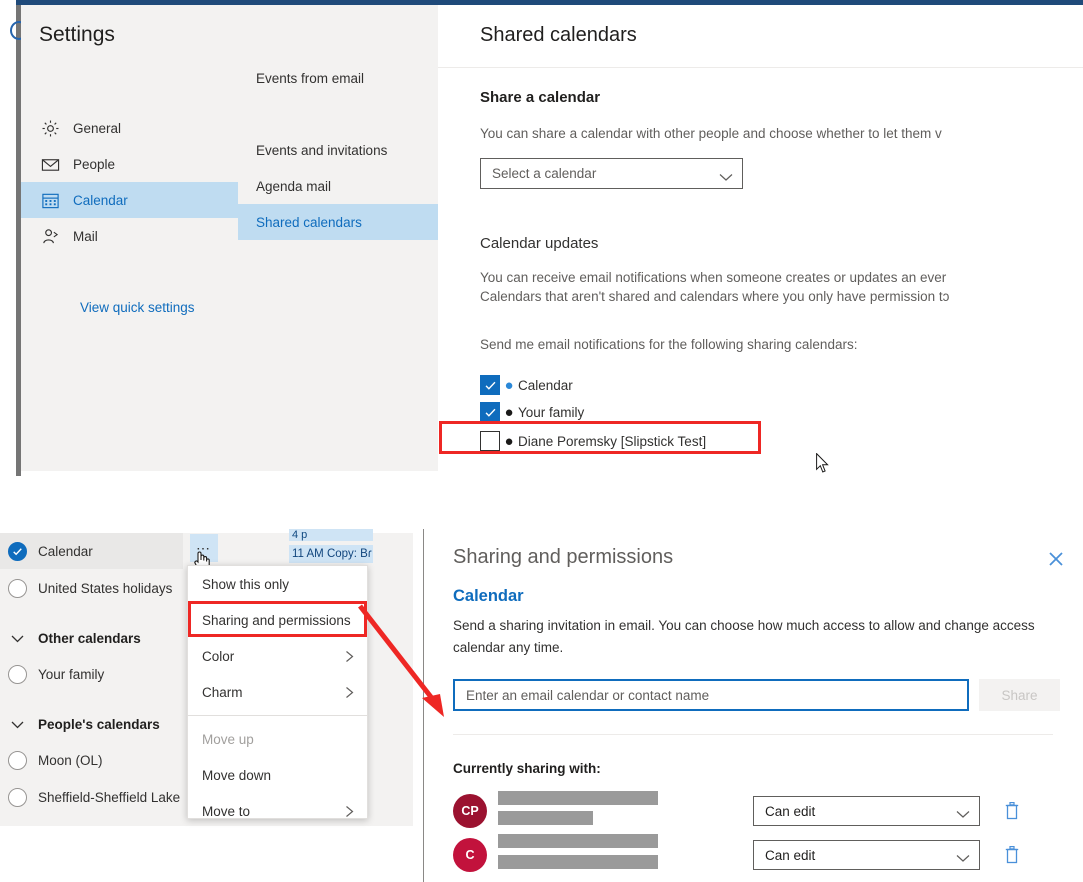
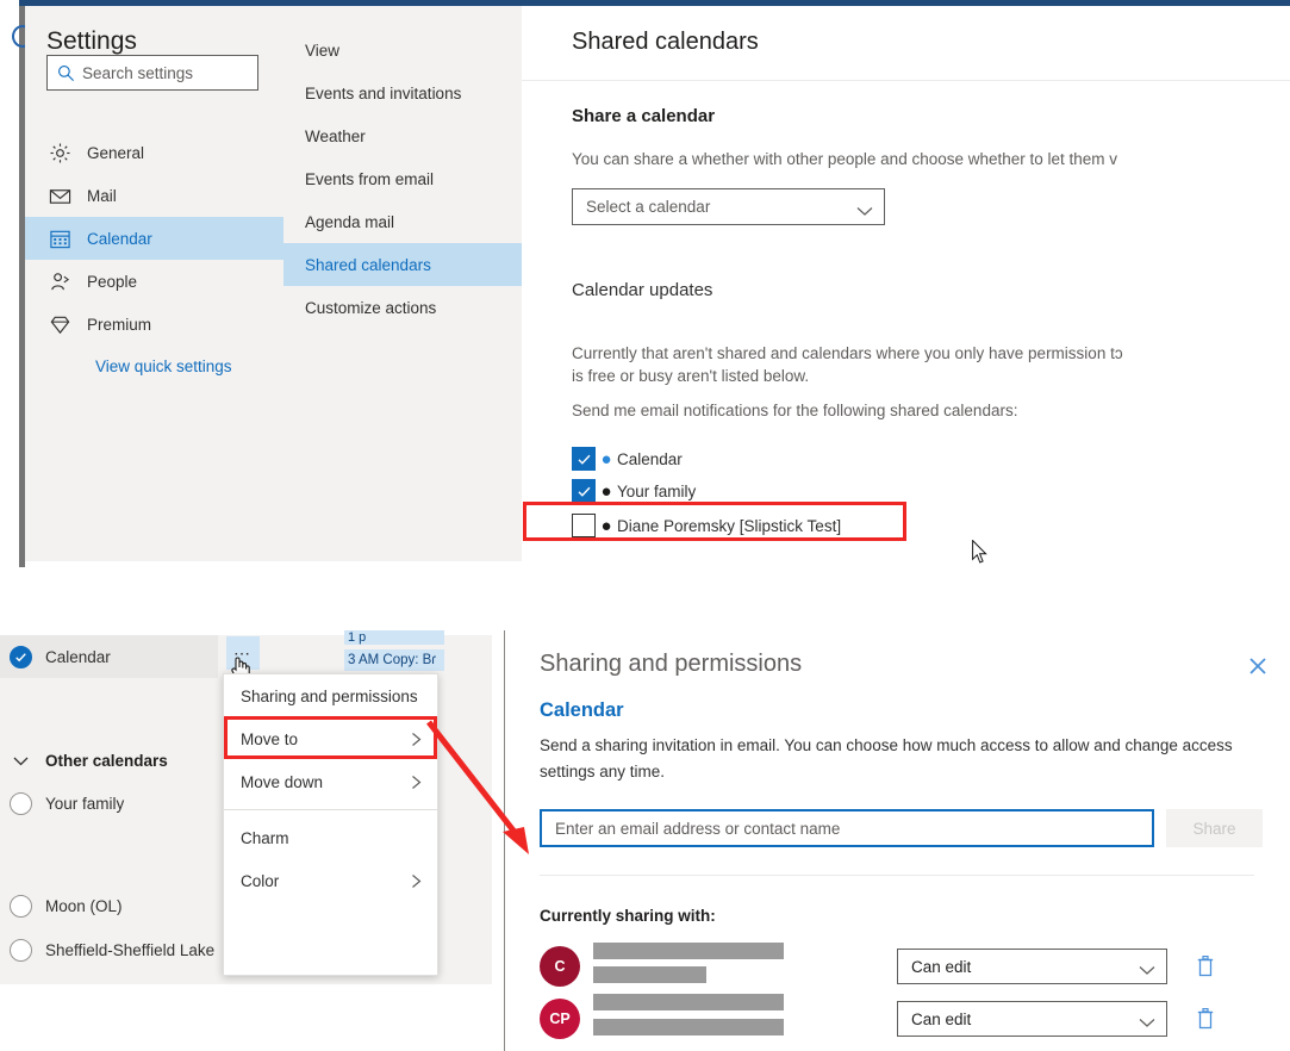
  Settings
+ Search settings
  General
- People
+ Mail
  Calendar
- Mail
+ People
+ Premium
  View quick settings
+ View
- Events from email
+ Events and invitations
+ Weather
- Events and invitations
+ Events from email
  Agenda mail
  Shared calendars
+ Customize actions
  Shared calendars
  Share a calendar
- You can share a calendar with other people and choose whether to let them v
+ You can share a whether with other people and choose whether to let them v
  Select a calendar
  Calendar updates
- You can receive email notifications when someone creates or updates an ever
- Calendars that aren't shared and calendars where you only have permission tɔ
+ Currently that aren't shared and calendars where you only have permission tɔ
+ is free or busy aren't listed below.
- Send me email notifications for the following sharing calendars:
+ Send me email notifications for the following shared calendars:
  ●
  Calendar
  ●
  Your family
  ●
  Diane Poremsky [Slipstick Test]
  Calendar
- United States holidays
  Other calendars
  Your family
- People's calendars
  Moon (OL)
  Sheffield-Sheffield Lake
  Sharing and permissions
  Calendar
- Send a sharing invitation in email. You can choose how much access to allow and change access calendar any time.
+ Send a sharing invitation in email. You can choose how much access to allow and change access settings any time.
- Enter an email calendar or contact name
+ Enter an email address or contact name
  Share
  Currently sharing with:
- CP
+ C
  Can edit
- C
+ CP
  Can edit
- 4 p
+ 1 p
- 11 AM Copy: Bɾ
+ 3 AM Copy: Bɾ
  ⋯
- Show this only
  Sharing and permissions
- Color
+ Move to
- Charm
+ Move down
- Move up
- Move down
+ Charm
- Move to
+ Color
